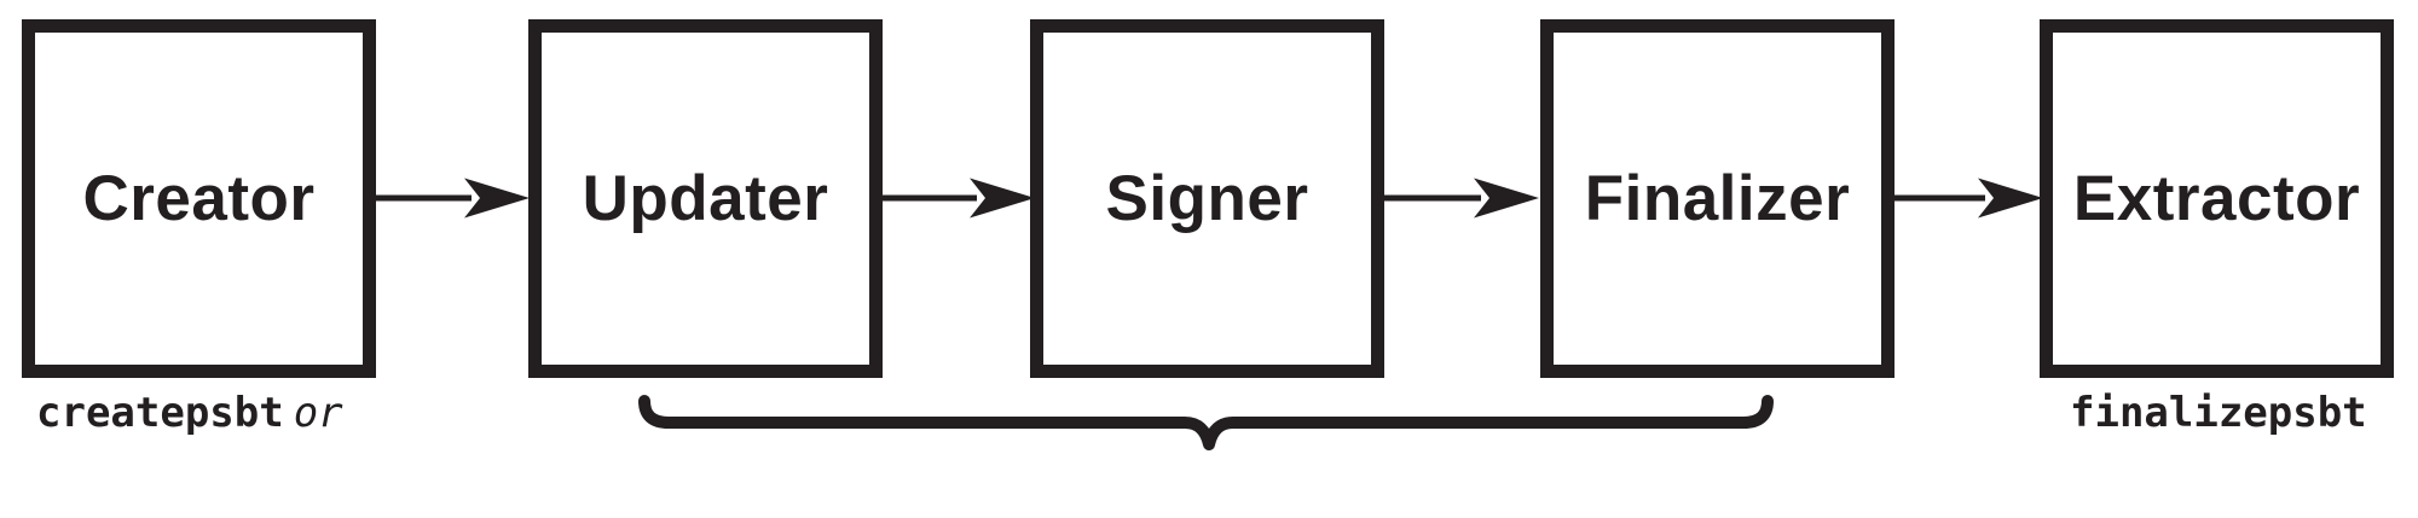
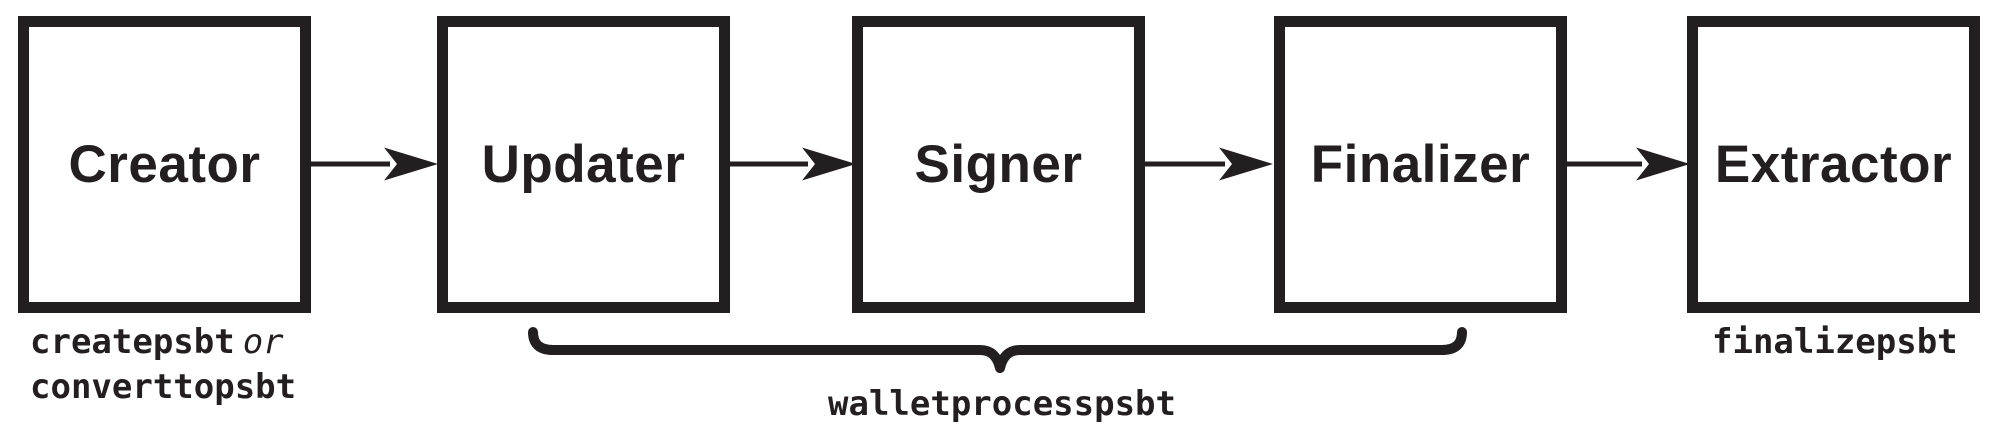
  Creator
  Updater
  Signer
  Finalizer
  Extractor
  createpsbt or
+ converttopsbt
+ walletprocesspsbt
  finalizepsbt
